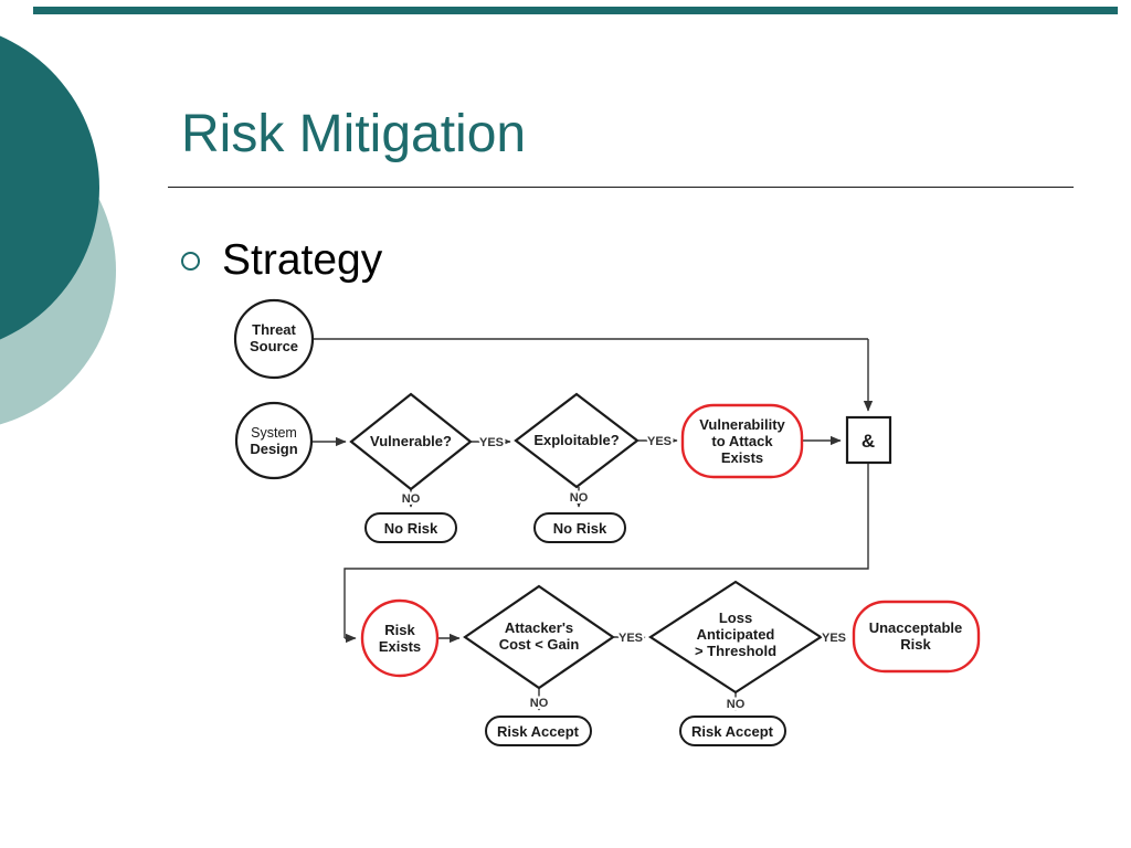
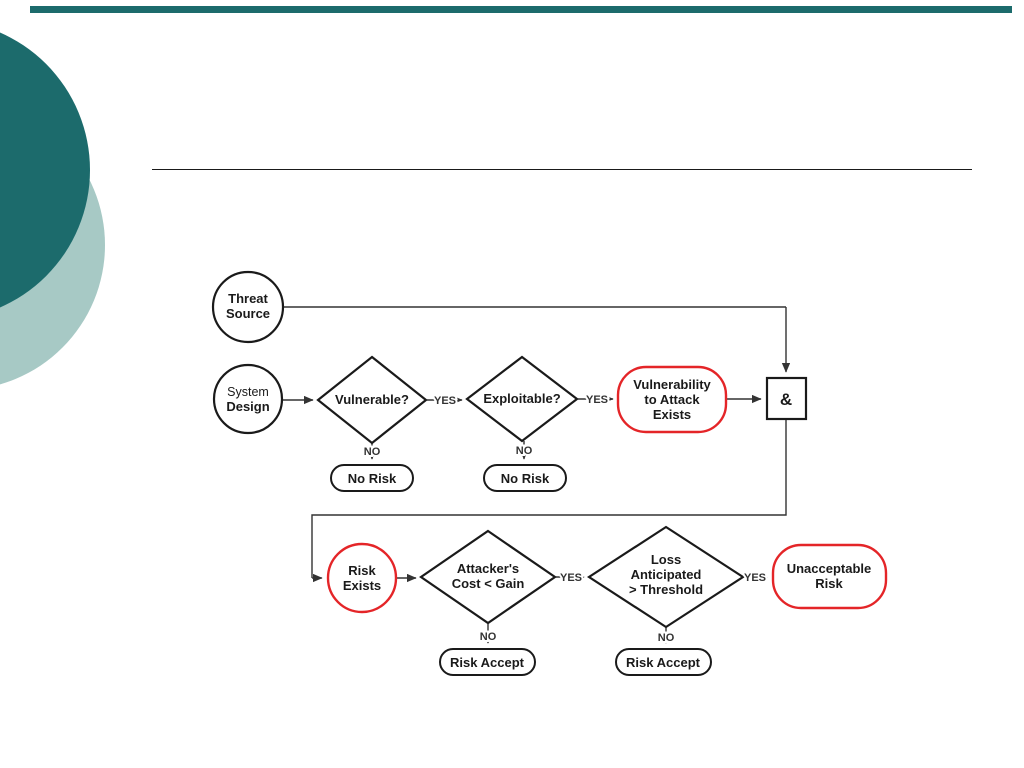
- Risk Mitigation
- Strategy
  Threat
  Source
  System
  Design
  Vulnerable?
  Exploitable?
  Vulnerability
  to Attack
  Exists
  &
  No Risk
  No Risk
  Risk
  Exists
  Attacker's
  Cost < Gain
  Loss
  Anticipated
  > Threshold
  Unacceptable
  Risk
  Risk Accept
  Risk Accept
  YES
  YES
  YES
  YES
  NO
  NO
  NO
  NO
